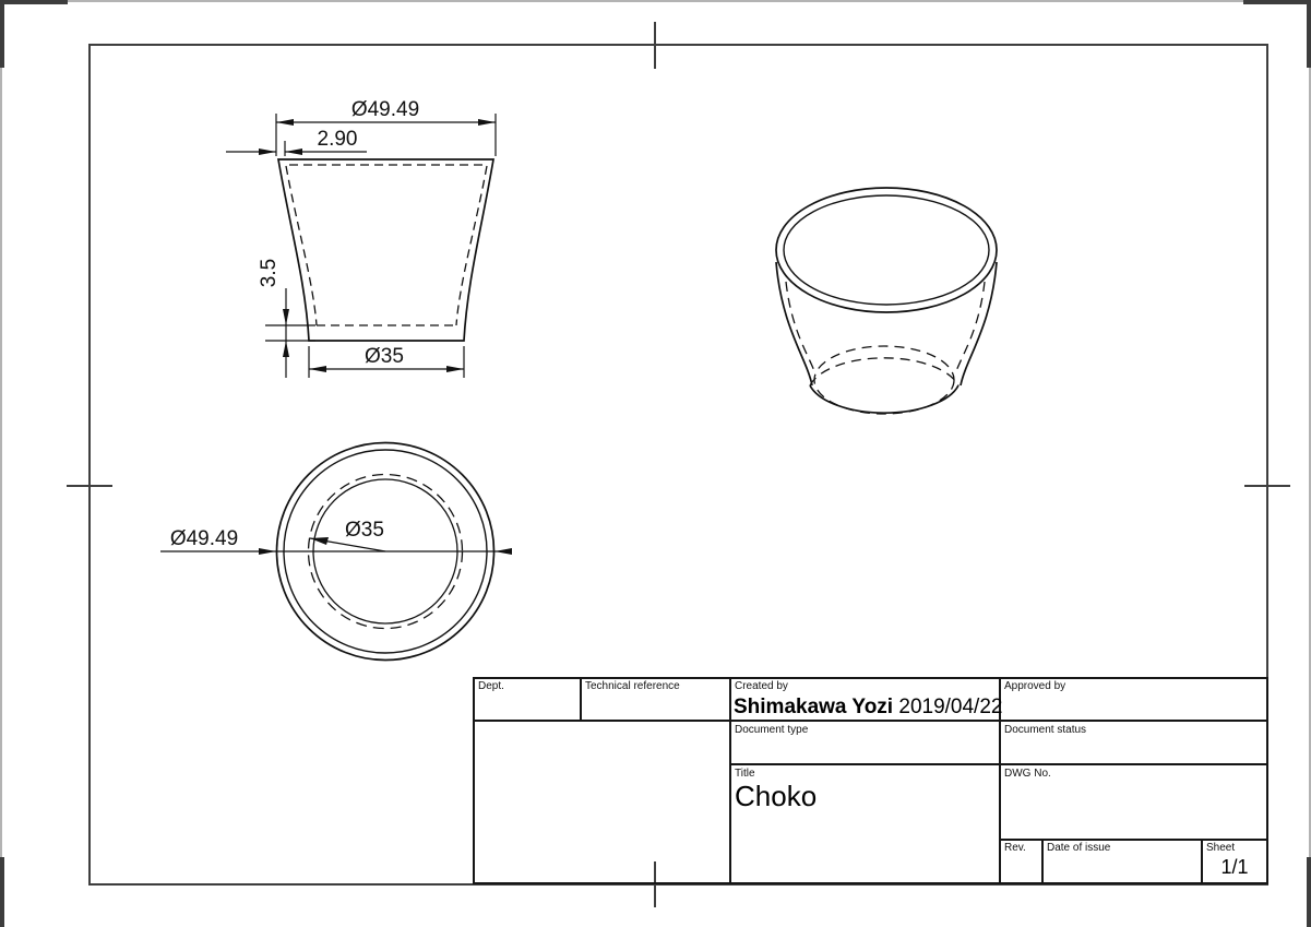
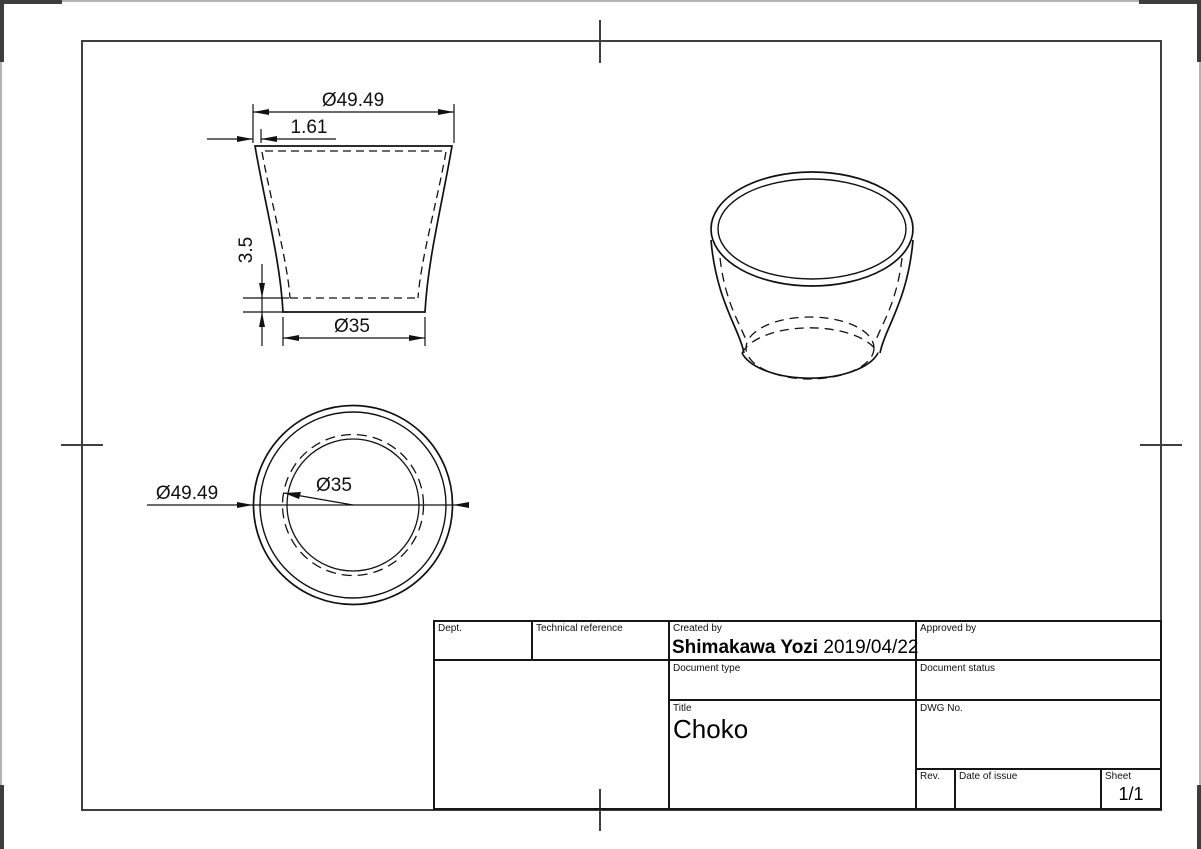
  Ø49.49
- 2.90
+ 1.61
  Ø35
  Ø49.49
  Ø35
  Dept.
  Technical reference
  Created by
  Approved by
  Document type
  Document status
  Title
  DWG No.
  Rev.
  Date of issue
  Sheet
  Shimakawa Yozi 2019/04/22
  Choko
  1/1
